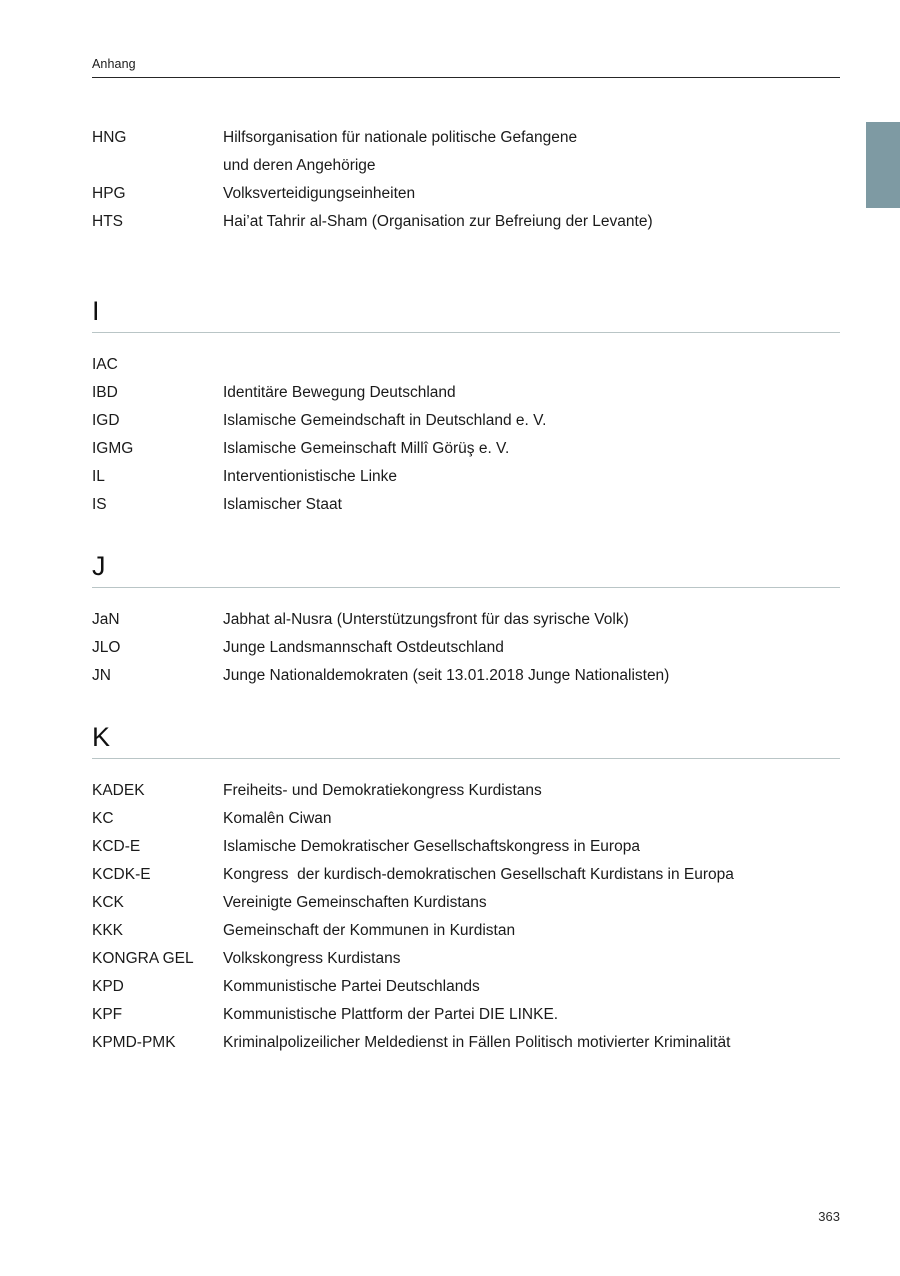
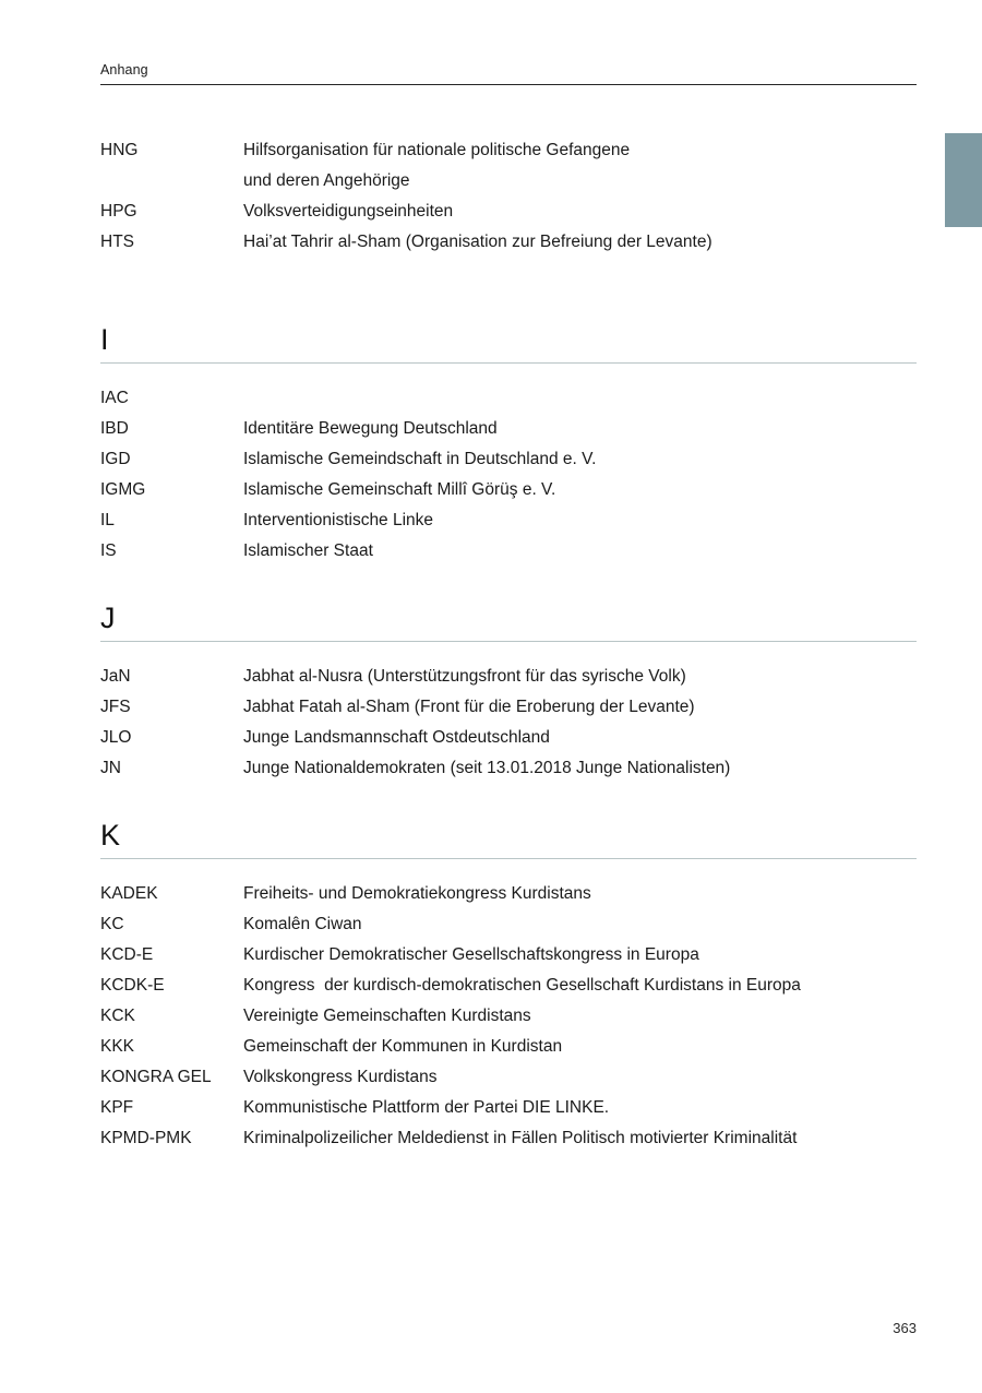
  Anhang
  HNG
  Hilfsorganisation für nationale politische Gefangene
  und deren Angehörige
  HPG
  Volksverteidigungseinheiten
  HTS
  Hai’at Tahrir al-Sham (Organisation zur Befreiung der Levante)
  I
  IAC
  IBD
  Identitäre Bewegung Deutschland
  IGD
  Islamische Gemeindschaft in Deutschland e. V.
  IGMG
  Islamische Gemeinschaft Millî Görüş e. V.
  IL
  Interventionistische Linke
  IS
  Islamischer Staat
  J
  JaN
  Jabhat al-Nusra (Unterstützungsfront für das syrische Volk)
+ JFS
+ Jabhat Fatah al-Sham (Front für die Eroberung der Levante)
  JLO
  Junge Landsmannschaft Ostdeutschland
  JN
  Junge Nationaldemokraten (seit 13.01.2018 Junge Nationalisten)
  K
  KADEK
  Freiheits- und Demokratiekongress Kurdistans
  KC
  Komalên Ciwan
  KCD-E
- Islamische Demokratischer Gesellschaftskongress in Europa
+ Kurdischer Demokratischer Gesellschaftskongress in Europa
  KCDK-E
  Kongress der kurdisch-demokratischen Gesellschaft Kurdistans in Europa
  KCK
  Vereinigte Gemeinschaften Kurdistans
  KKK
  Gemeinschaft der Kommunen in Kurdistan
  KONGRA GEL
  Volkskongress Kurdistans
- KPD
- Kommunistische Partei Deutschlands
  KPF
  Kommunistische Plattform der Partei DIE LINKE.
  KPMD-PMK
  Kriminalpolizeilicher Meldedienst in Fällen Politisch motivierter Kriminalität
  363
